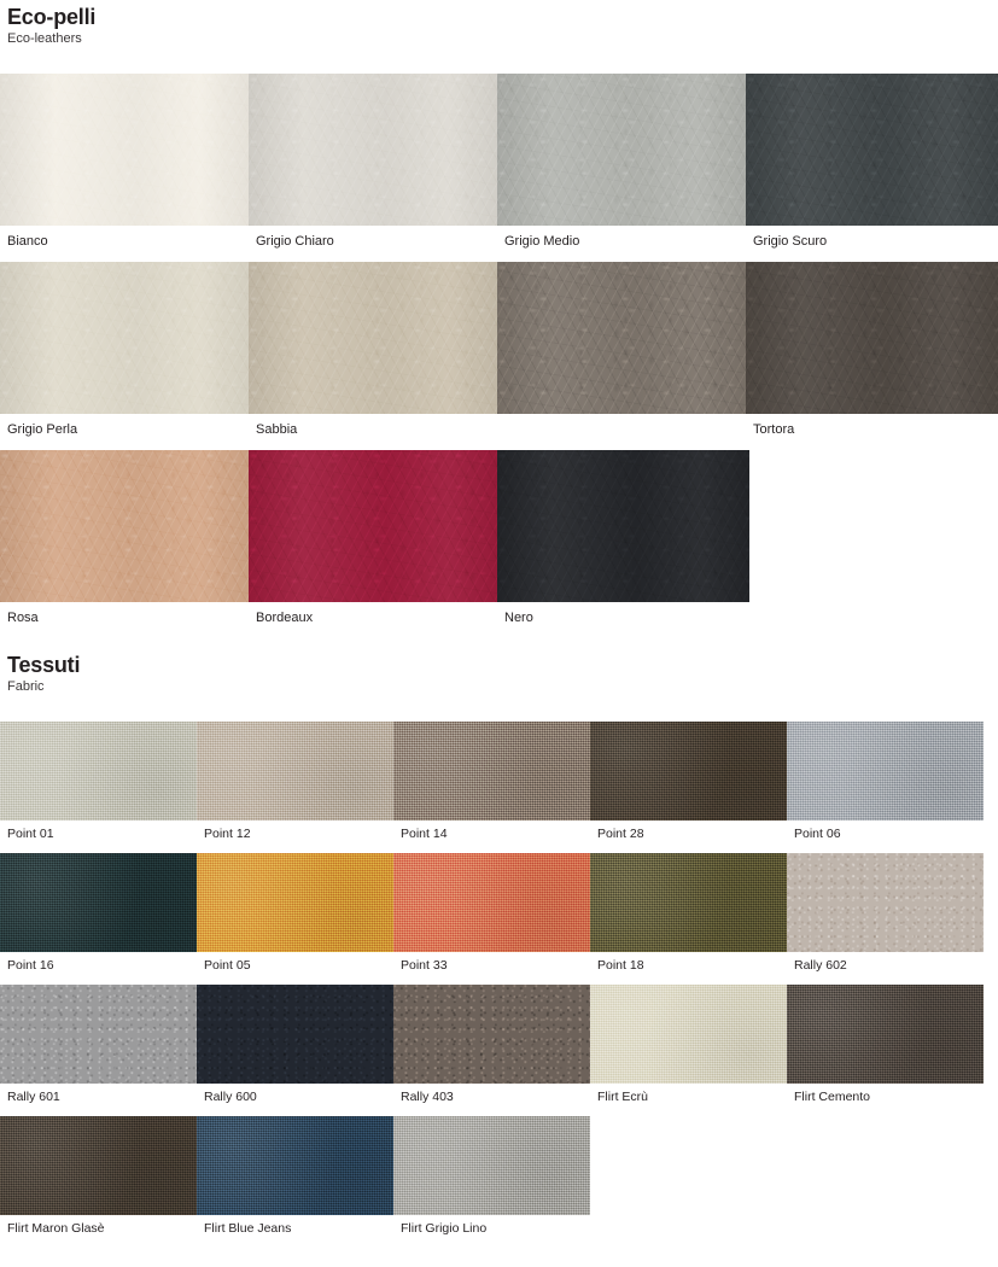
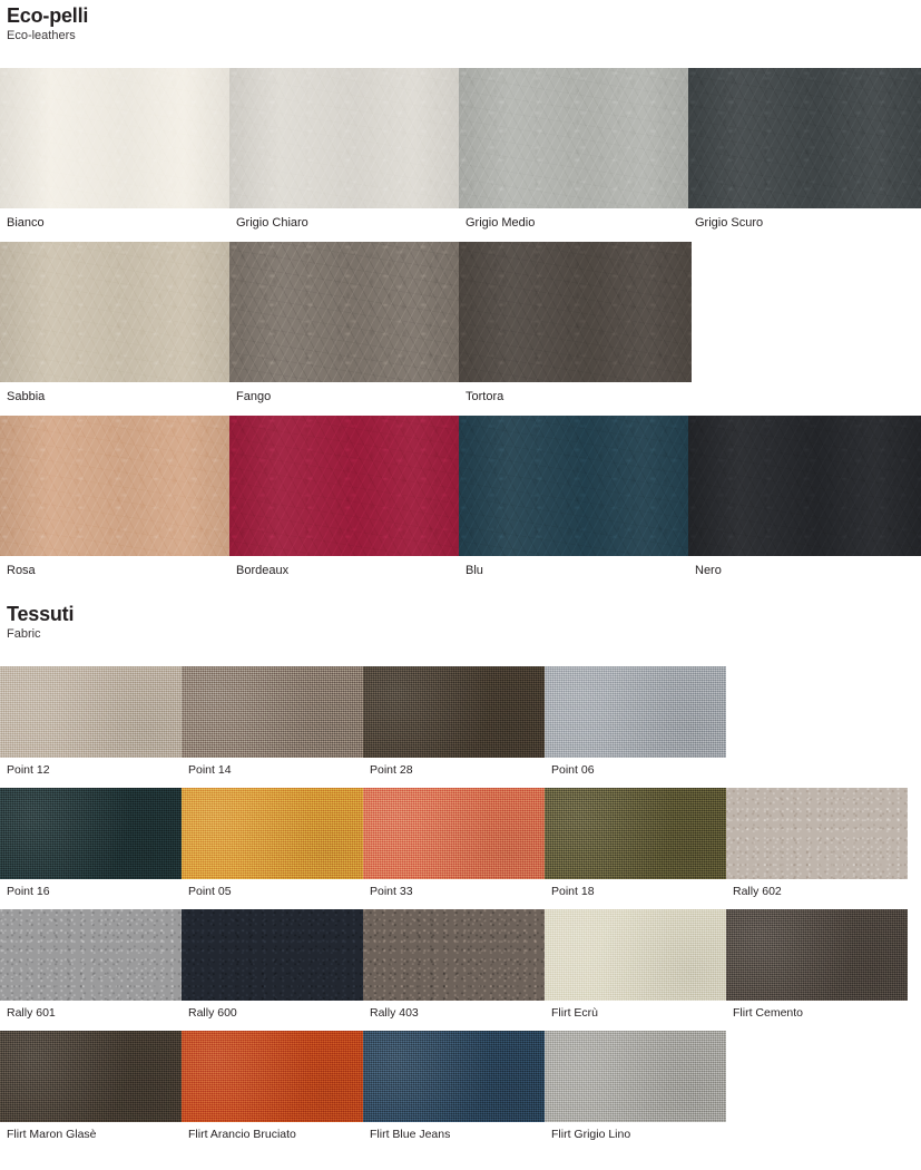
  Eco-pelli
  Eco-leathers
  Bianco
  Grigio Chiaro
  Grigio Medio
  Grigio Scuro
- Grigio Perla
  Sabbia
+ Fango
  Tortora
  Rosa
  Bordeaux
+ Blu
  Nero
  Tessuti
  Fabric
- Point 01
  Point 12
  Point 14
  Point 28
  Point 06
  Point 16
  Point 05
  Point 33
  Point 18
  Rally 602
  Rally 601
  Rally 600
  Rally 403
  Flirt Ecrù
  Flirt Cemento
  Flirt Maron Glasè
+ Flirt Arancio Bruciato
  Flirt Blue Jeans
  Flirt Grigio Lino
